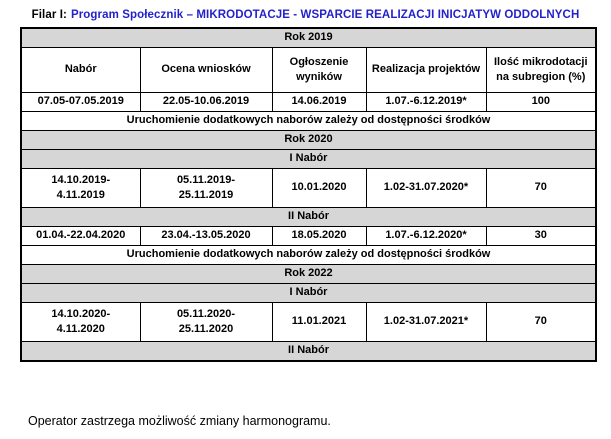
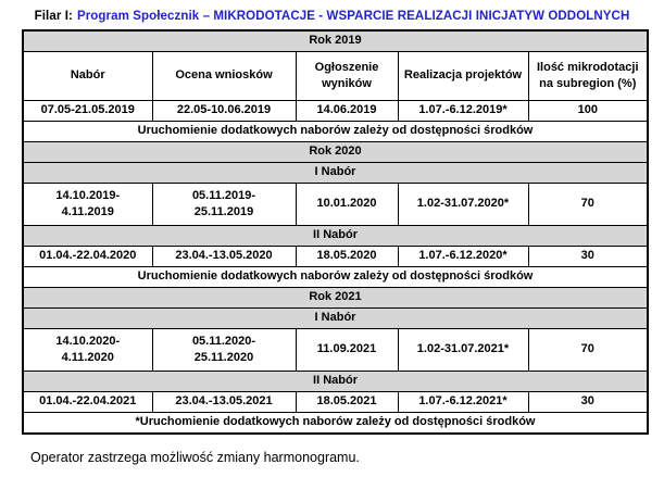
  Filar I: Program Społecznik – MIKRODOTACJE - WSPARCIE REALIZACJI INICJATYW ODDOLNYCH
  Rok 2019
  Nabór	Ocena wniosków	Ogłoszenie wyników	Realizacja projektów	Ilość mikrodotacji na subregion (%)
- 07.05-07.05.2019	22.05-10.06.2019	14.06.2019	1.07.-6.12.2019*	100
+ 07.05-21.05.2019	22.05-10.06.2019	14.06.2019	1.07.-6.12.2019*	100
  Uruchomienie dodatkowych naborów zależy od dostępności środków
  Rok 2020
  I Nabór
  14.10.2019- 4.11.2019	05.11.2019- 25.11.2019	10.01.2020	1.02-31.07.2020*	70
  II Nabór
  01.04.-22.04.2020	23.04.-13.05.2020	18.05.2020	1.07.-6.12.2020*	30
  Uruchomienie dodatkowych naborów zależy od dostępności środków
- Rok 2022
+ Rok 2021
  I Nabór
- 14.10.2020- 4.11.2020	05.11.2020- 25.11.2020	11.01.2021	1.02-31.07.2021*	70
+ 14.10.2020- 4.11.2020	05.11.2020- 25.11.2020	11.09.2021	1.02-31.07.2021*	70
  II Nabór
+ 01.04.-22.04.2021	23.04.-13.05.2021	18.05.2021	1.07.-6.12.2021*	30
+ *Uruchomienie dodatkowych naborów zależy od dostępności środków
  Operator zastrzega możliwość zmiany harmonogramu.
